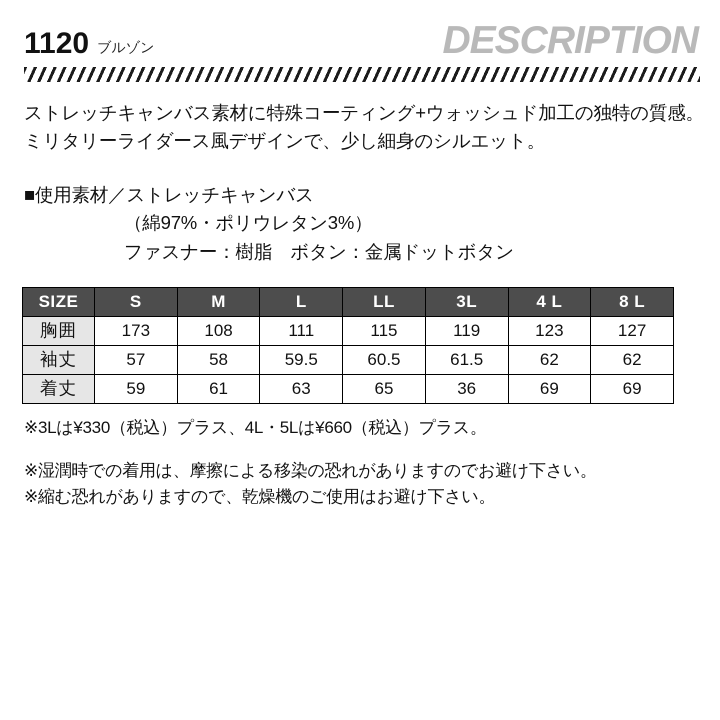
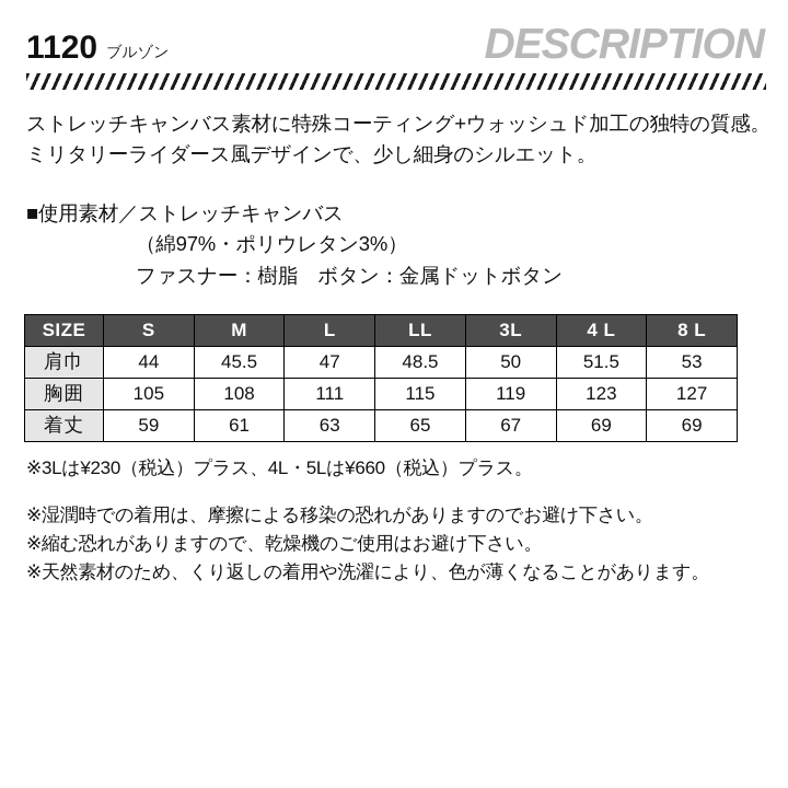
  1120
  ブルゾン
  DESCRIPTION
  ストレッチキャンバス素材に特殊コーティング+ウォッシュド加工の独特の質感。
  ミリタリーライダース風デザインで、少し細身のシルエット。
  ■使用素材／ストレッチキャンバス
  （綿97%・ポリウレタン3%）
  ファスナー：樹脂 ボタン：金属ドットボタン
  SIZE	S	M	L	LL	3L	4 L	8 L
+ 肩巾	44	45.5	47	48.5	50	51.5	53
- 胸囲	173	108	111	115	119	123	127
+ 胸囲	105	108	111	115	119	123	127
- 袖丈	57	58	59.5	60.5	61.5	62	62
- 着丈	59	61	63	65	36	69	69
+ 着丈	59	61	63	65	67	69	69
- ※3Lは¥330（税込）プラス、4L・5Lは¥660（税込）プラス。
+ ※3Lは¥230（税込）プラス、4L・5Lは¥660（税込）プラス。
  ※湿潤時での着用は、摩擦による移染の恐れがありますのでお避け下さい。
  ※縮む恐れがありますので、乾燥機のご使用はお避け下さい。
+ ※天然素材のため、くり返しの着用や洗濯により、色が薄くなることがあります。
